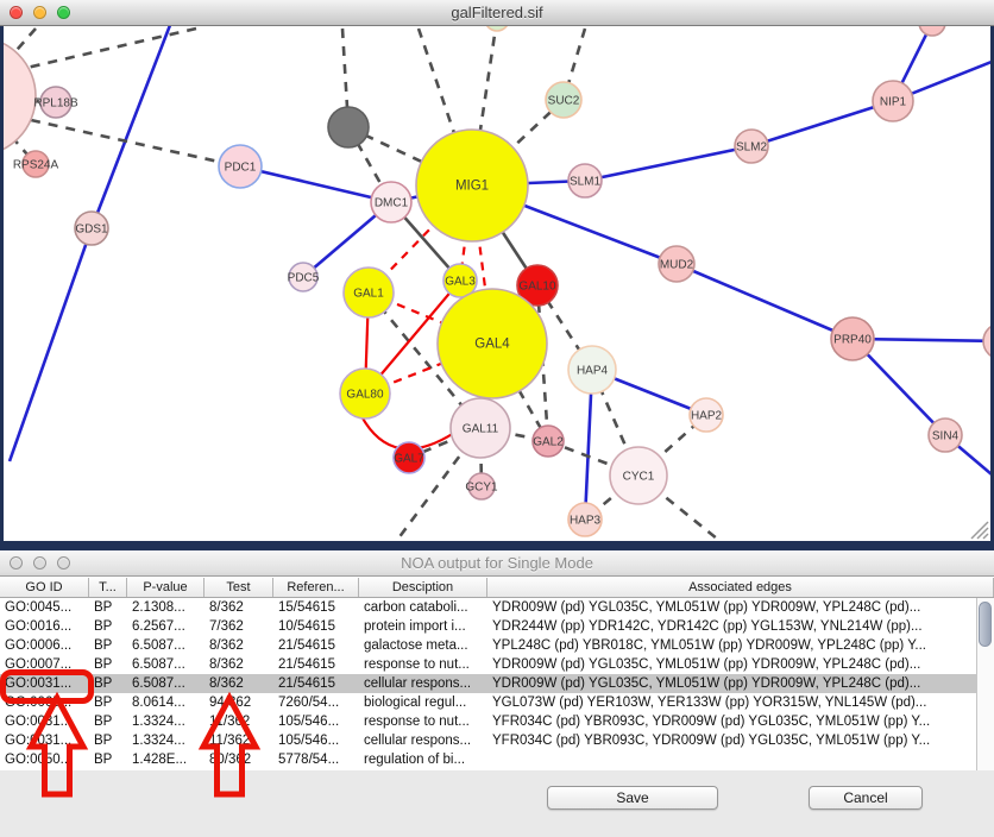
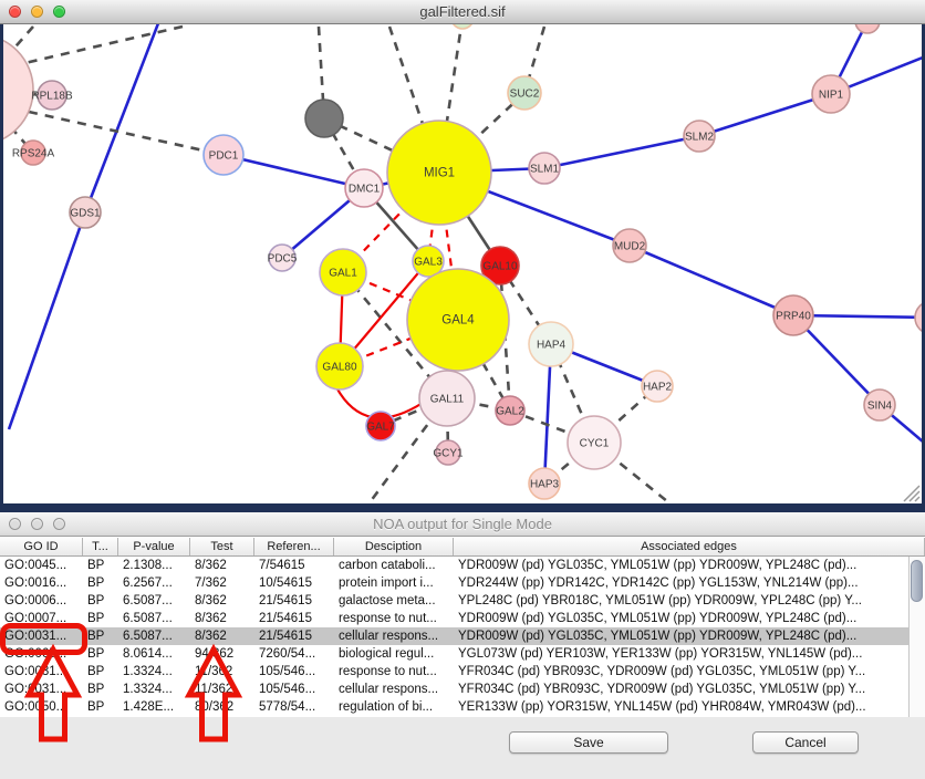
  galFiltered.sif
  RPL18B
  RPS24A
  GDS1
  PDC1
  MIG1
  DMC1
  SUC2
  SLM1
  SLM2
  NIP1
  MUD2
  PRP40
  SIN4
  HAP2
  PDC5
  GAL1
  GAL3
  GAL10
  GAL4
  GAL80
  HAP4
  GAL11
  GAL2
  GAL7
  GCY1
  CYC1
  HAP3
  NOA output for Single Mode
  GO ID
  T...
  P-value
  Test
  Referen...
  Desciption
  Associated edges
  GO:0045...
  BP
  2.1308...
  8/362
- 15/54615
+ 7/54615
  carbon cataboli...
  YDR009W (pd) YGL035C, YML051W (pp) YDR009W, YPL248C (pd)...
  GO:0016...
  BP
  6.2567...
  7/362
  10/54615
  protein import i...
  YDR244W (pp) YDR142C, YDR142C (pp) YGL153W, YNL214W (pp)...
  GO:0006...
  BP
  6.5087...
  8/362
  21/54615
  galactose meta...
  YPL248C (pd) YBR018C, YML051W (pp) YDR009W, YPL248C (pp) Y...
  GO:0007...
  BP
  6.5087...
  8/362
  21/54615
  response to nut...
  YDR009W (pd) YGL035C, YML051W (pp) YDR009W, YPL248C (pd)...
  GO:0031...
  BP
  6.5087...
  8/362
  21/54615
  cellular respons...
  YDR009W (pd) YGL035C, YML051W (pp) YDR009W, YPL248C (pd)...
  BP
  8.0614...
  7260/54...
  biological regul...
  YGL073W (pd) YER103W, YER133W (pp) YOR315W, YNL145W (pd)...
  GO:031..
  BP
  1.3324...
  1/362
  105/546...
  response to nut...
  YFR034C (pd) YBR093C, YDR009W (pd) YGL035C, YML051W (pp) Y...
  GO:031...
  BP
  1.3324...
  11/362
  105/546...
  cellular respons...
  YFR034C (pd) YBR093C, YDR009W (pd) YGL035C, YML051W (pp) Y...
  GO:0050..
  BP
  1.428E...
  80/32
  5778/54...
  regulation of bi...
+ YER133W (pp) YOR315W, YNL145W (pd) YHR084W, YMR043W (pd)...
  Save
  Cancel
